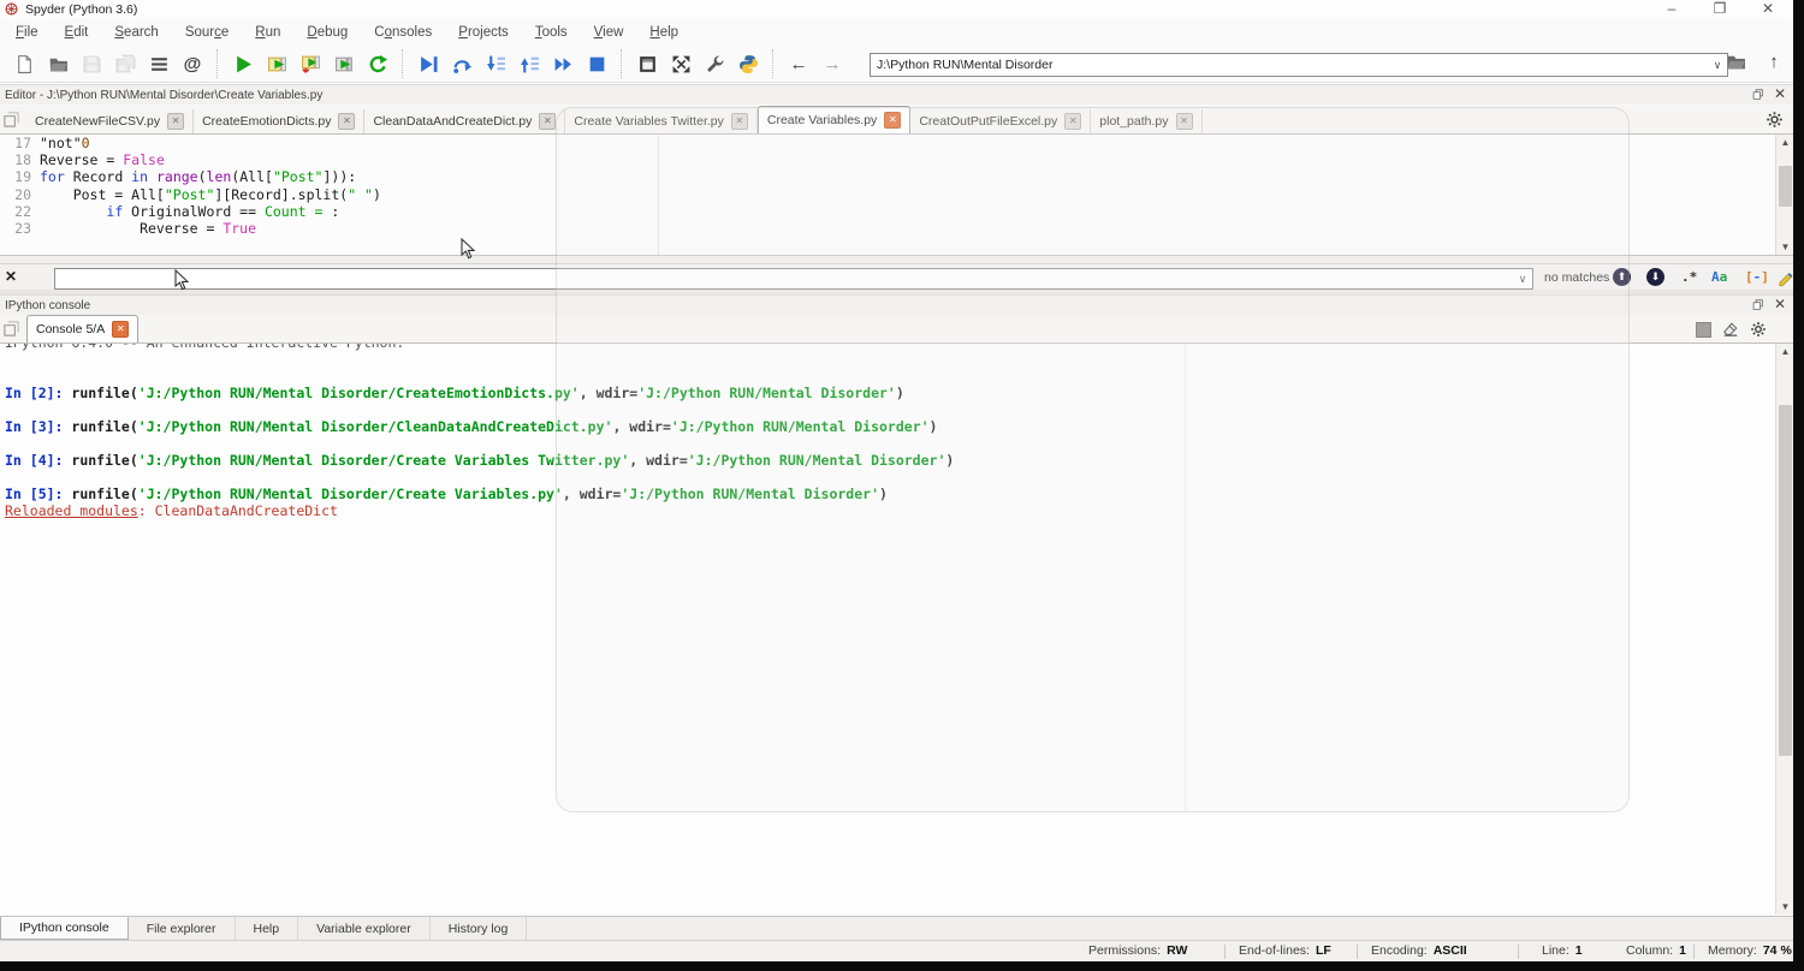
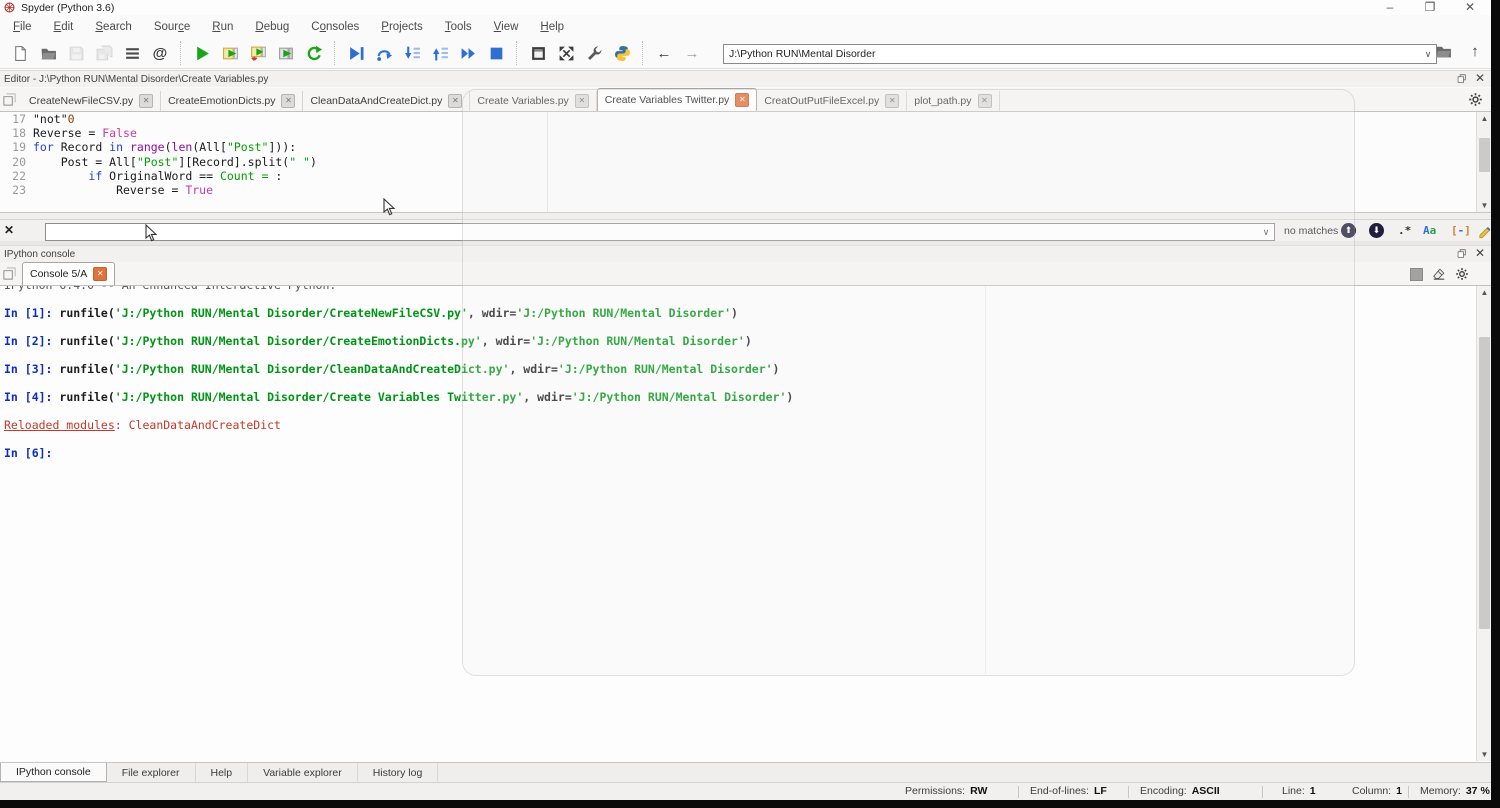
  Spyder (Python 3.6)
  –
  ❐
  ✕
  File
  Edit
  Search
  Source
  Run
  Debug
  Consoles
  Projects
  Tools
  View
  Help
  @
  ←
  →
  J:\Python RUN\Mental Disorder
  ∨
  ↑
  Editor - J:\Python RUN\Mental Disorder\Create Variables.py
  ✕
  CreateNewFileCSV.py
  ✕
  CreateEmotionDicts.py
  ✕
  CleanDataAndCreateDict.py
  ✕
- Create Variables Twitter.py
+ Create Variables.py
  ✕
- Create Variables.py
+ Create Variables Twitter.py
  ✕
  CreatOutPutFileExcel.py
  ✕
  plot_path.py
  ✕
  17
  "not"0
  18
  Reverse = False
  19
  for Record in range(len(All["Post"])):
  20
  Post = All["Post"][Record].split(" ")
  22
  if OriginalWord == Count = :
  23
  Reverse = True
  ▲
  ▼
  ✕
  ∨
  no matches
  ⬆
  ⬇
  .*
  Aa
  [-]
  IPython console
  ✕
  Console 5/A
  ✕
+ In [1]: runfile('J:/Python RUN/Mental Disorder/CreateNewFileCSV.py', wdir='J:/Python RUN/Mental Disorder')
  In [2]: runfile('J:/Python RUN/Mental Disorder/CreateEmotionDicts.py', wdir='J:/Python RUN/Mental Disorder')
  In [3]: runfile('J:/Python RUN/Mental Disorder/CleanDataAndCreateDict.py', wdir='J:/Python RUN/Mental Disorder')
  In [4]: runfile('J:/Python RUN/Mental Disorder/Create Variables Twitter.py', wdir='J:/Python RUN/Mental Disorder')
- In [5]: runfile('J:/Python RUN/Mental Disorder/Create Variables.py', wdir='J:/Python RUN/Mental Disorder')
  Reloaded modules: CleanDataAndCreateDict
+ In [6]:
  ▲
  ▼
  IPython console
  File explorer
  Help
  Variable explorer
  History log
  Permissions:
  RW
  End-of-lines:
  LF
  Encoding:
  ASCII
  Line:
  1
  Column:
  1
  Memory:
- 74 %
+ 37 %
